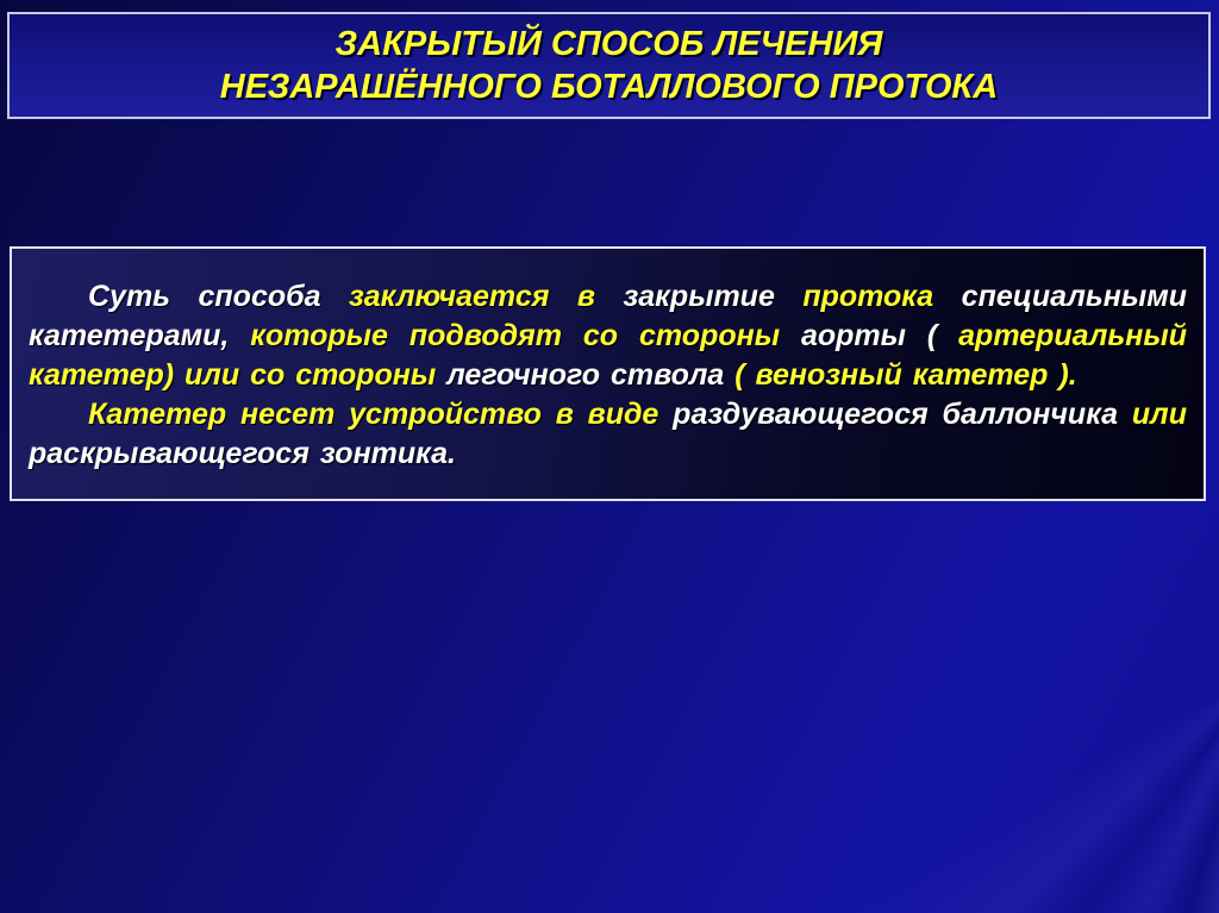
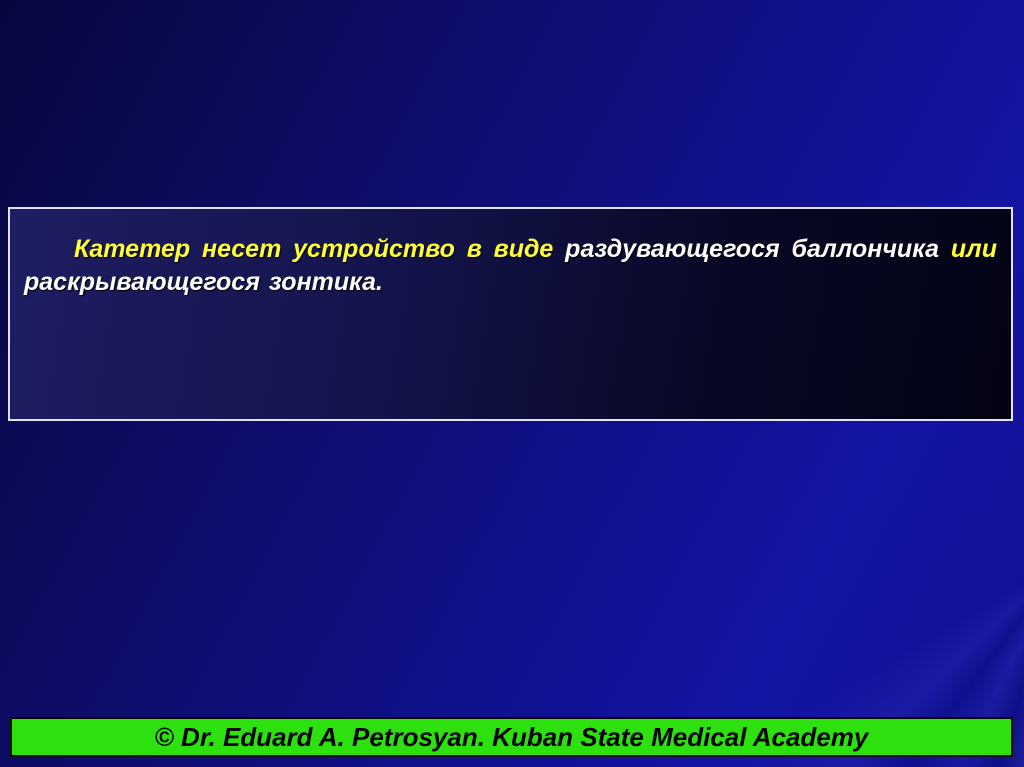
- ЗАКРЫТЫЙ СПОСОБ ЛЕЧЕНИЯ
- НЕЗАРАШЁННОГО БОТАЛЛОВОГО ПРОТОКА
- Суть способа заключается в закрытие протока специальными катетерами, которые подводят со стороны аорты ( артериальный катетер) или со стороны легочного ствола ( венозный катетер ).
  Катетер несет устройство в виде раздувающегося баллончика или раскрывающегося зонтика.
+ © Dr. Eduard A. Petrosyan. Kuban State Medical Academy
